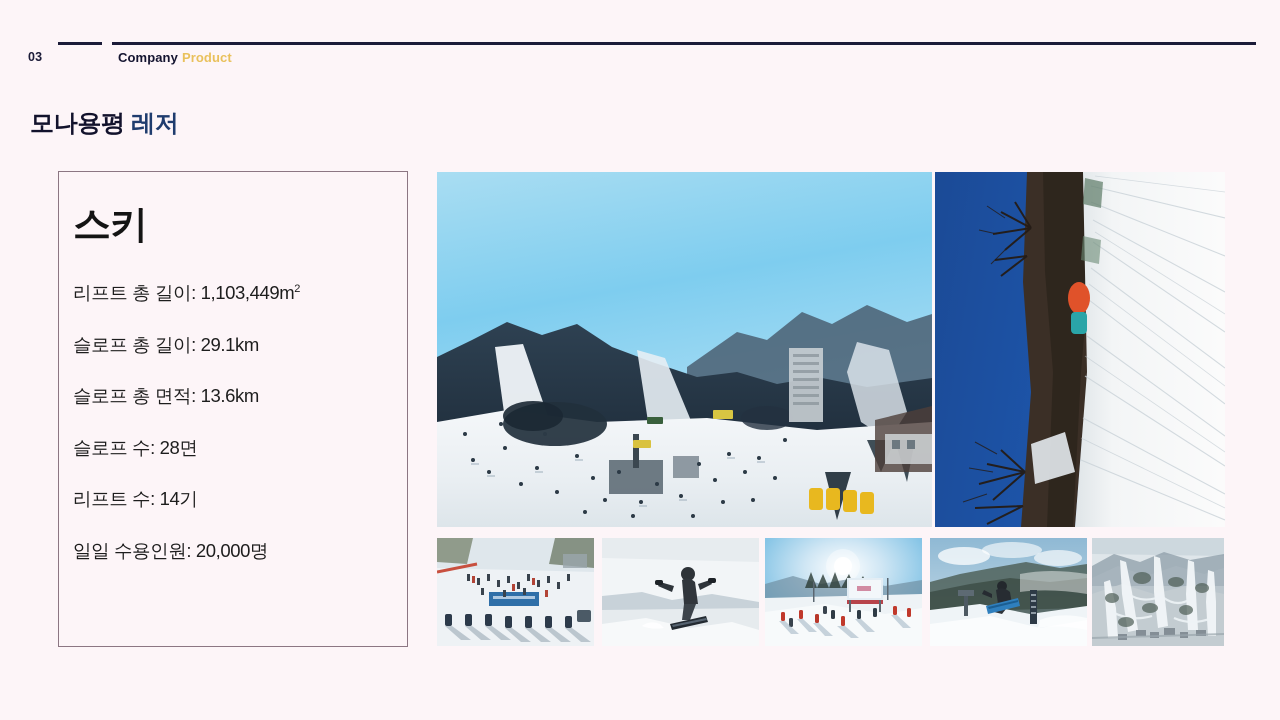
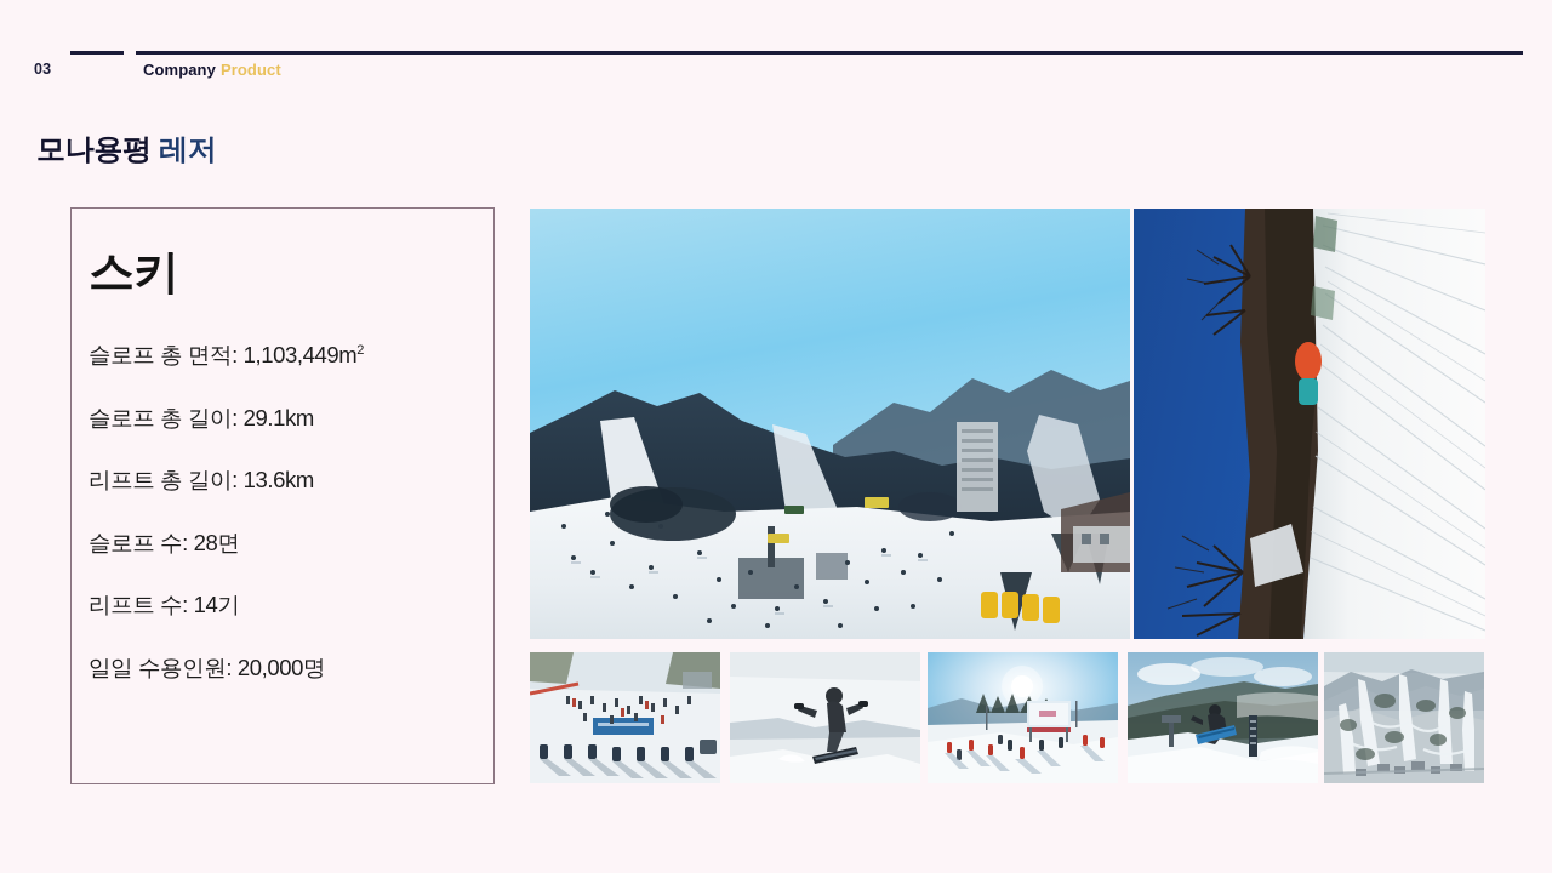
  03
  Company Product
  모나용평 레저
  스키
- 리프트 총 길이: 1,103,449m2
+ 슬로프 총 면적: 1,103,449m2
  슬로프 총 길이: 29.1km
- 슬로프 총 면적: 13.6km
+ 리프트 총 길이: 13.6km
  슬로프 수: 28면
  리프트 수: 14기
  일일 수용인원: 20,000명
